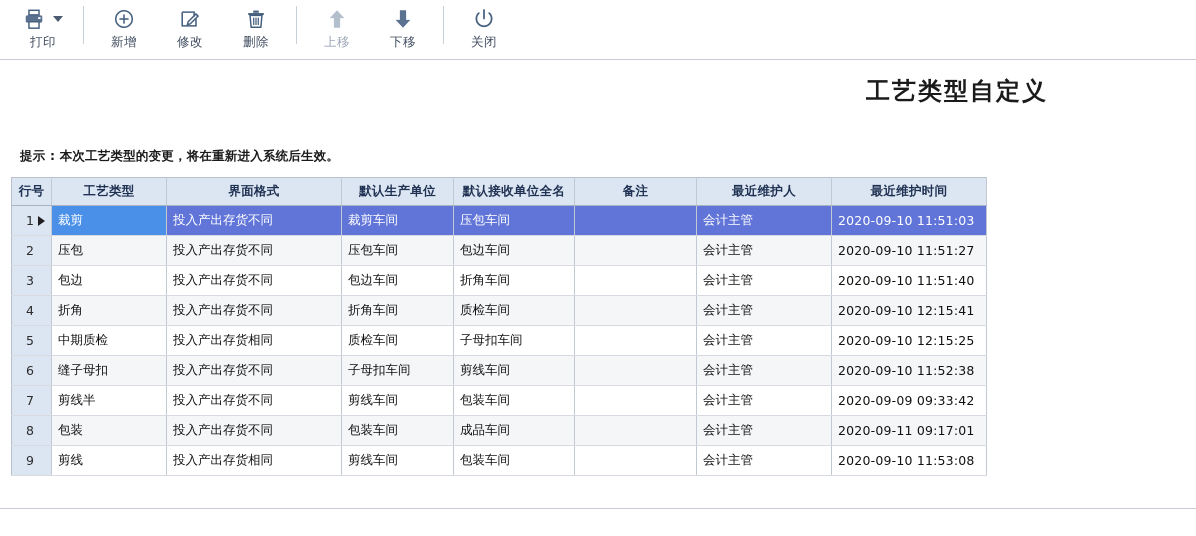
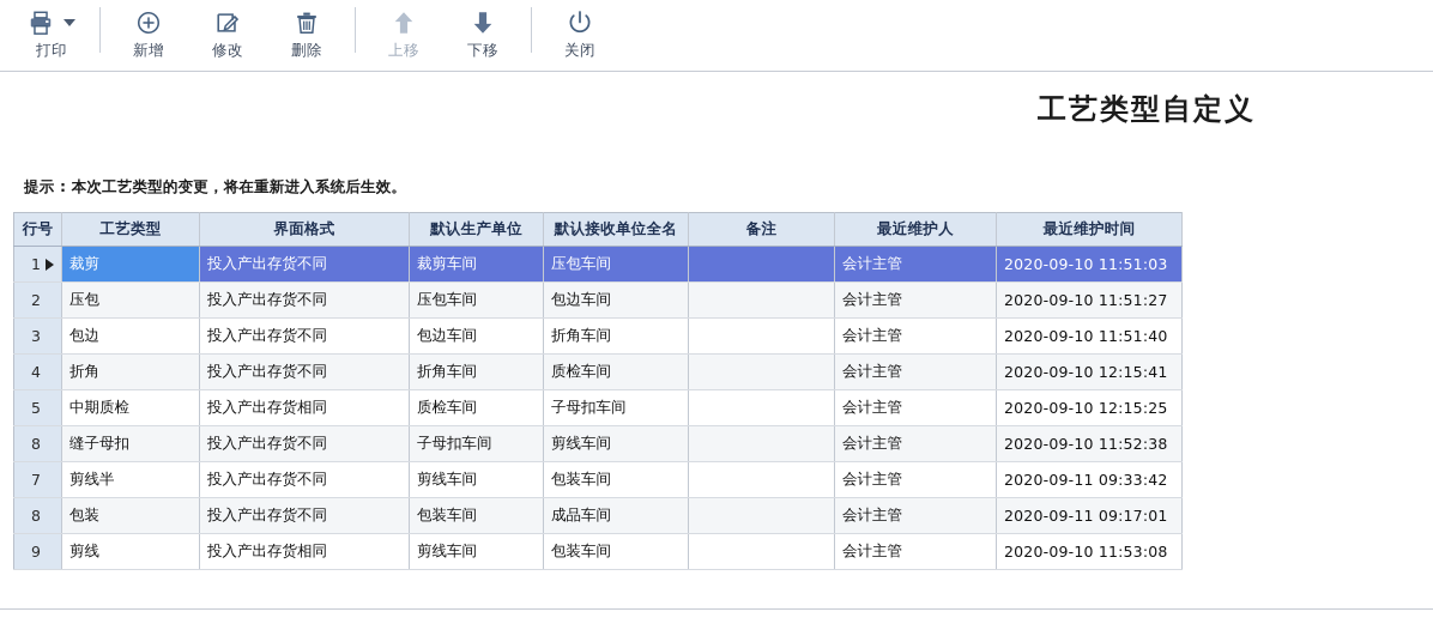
  打印
  新增
  修改
  删除
  上移
  下移
  关闭
  工艺类型自定义
  提示 : 本次工艺类型的变更，将在重新进入系统后生效。
  行号	工艺类型	界面格式	默认生产单位	默认接收单位全名	备注	最近维护人	最近维护时间
  1	裁剪	投入产出存货不同	裁剪车间	压包车间		会计主管	2020-09-10 11:51:03
  2	压包	投入产出存货不同	压包车间	包边车间		会计主管	2020-09-10 11:51:27
  3	包边	投入产出存货不同	包边车间	折角车间		会计主管	2020-09-10 11:51:40
  4	折角	投入产出存货不同	折角车间	质检车间		会计主管	2020-09-10 12:15:41
  5	中期质检	投入产出存货相同	质检车间	子母扣车间		会计主管	2020-09-10 12:15:25
- 6	缝子母扣	投入产出存货不同	子母扣车间	剪线车间		会计主管	2020-09-10 11:52:38
+ 8	缝子母扣	投入产出存货不同	子母扣车间	剪线车间		会计主管	2020-09-10 11:52:38
- 7	剪线半	投入产出存货不同	剪线车间	包装车间		会计主管	2020-09-09 09:33:42
+ 7	剪线半	投入产出存货不同	剪线车间	包装车间		会计主管	2020-09-11 09:33:42
  8	包装	投入产出存货不同	包装车间	成品车间		会计主管	2020-09-11 09:17:01
  9	剪线	投入产出存货相同	剪线车间	包装车间		会计主管	2020-09-10 11:53:08
